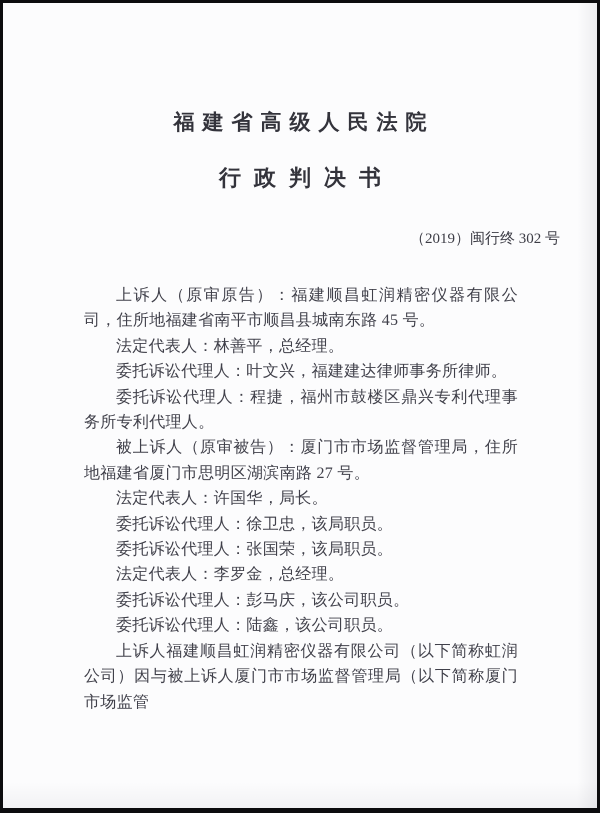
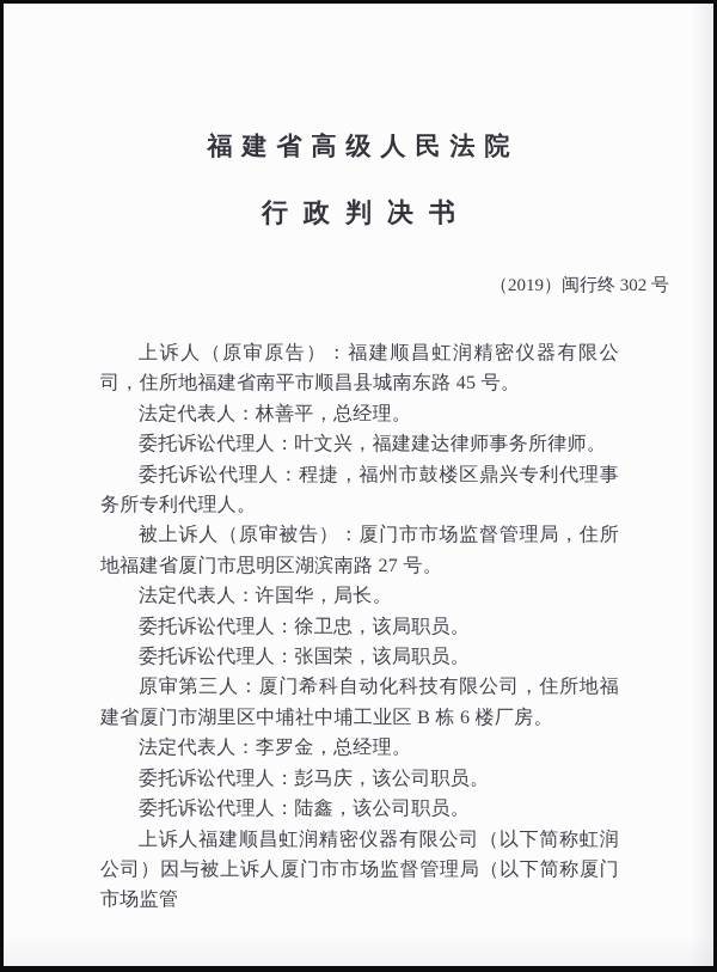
  福建省高级人民法院
  行政判决书
  （2019）闽行终 302 号
  上诉人（原审原告）：福建顺昌虹润精密仪器有限公司，住所地福建省南平市顺昌县城南东路 45 号。
  法定代表人：林善平，总经理。
  委托诉讼代理人：叶文兴，福建建达律师事务所律师。
  委托诉讼代理人：程捷，福州市鼓楼区鼎兴专利代理事务所专利代理人。
  被上诉人（原审被告）：厦门市市场监督管理局，住所地福建省厦门市思明区湖滨南路 27 号。
  法定代表人：许国华，局长。
  委托诉讼代理人：徐卫忠，该局职员。
  委托诉讼代理人：张国荣，该局职员。
+ 原审第三人：厦门希科自动化科技有限公司，住所地福建省厦门市湖里区中埔社中埔工业区 B 栋 6 楼厂房。
  法定代表人：李罗金，总经理。
  委托诉讼代理人：彭马庆，该公司职员。
  委托诉讼代理人：陆鑫，该公司职员。
  上诉人福建顺昌虹润精密仪器有限公司（以下简称虹润公司）因与被上诉人厦门市市场监督管理局（以下简称厦门市场监管
